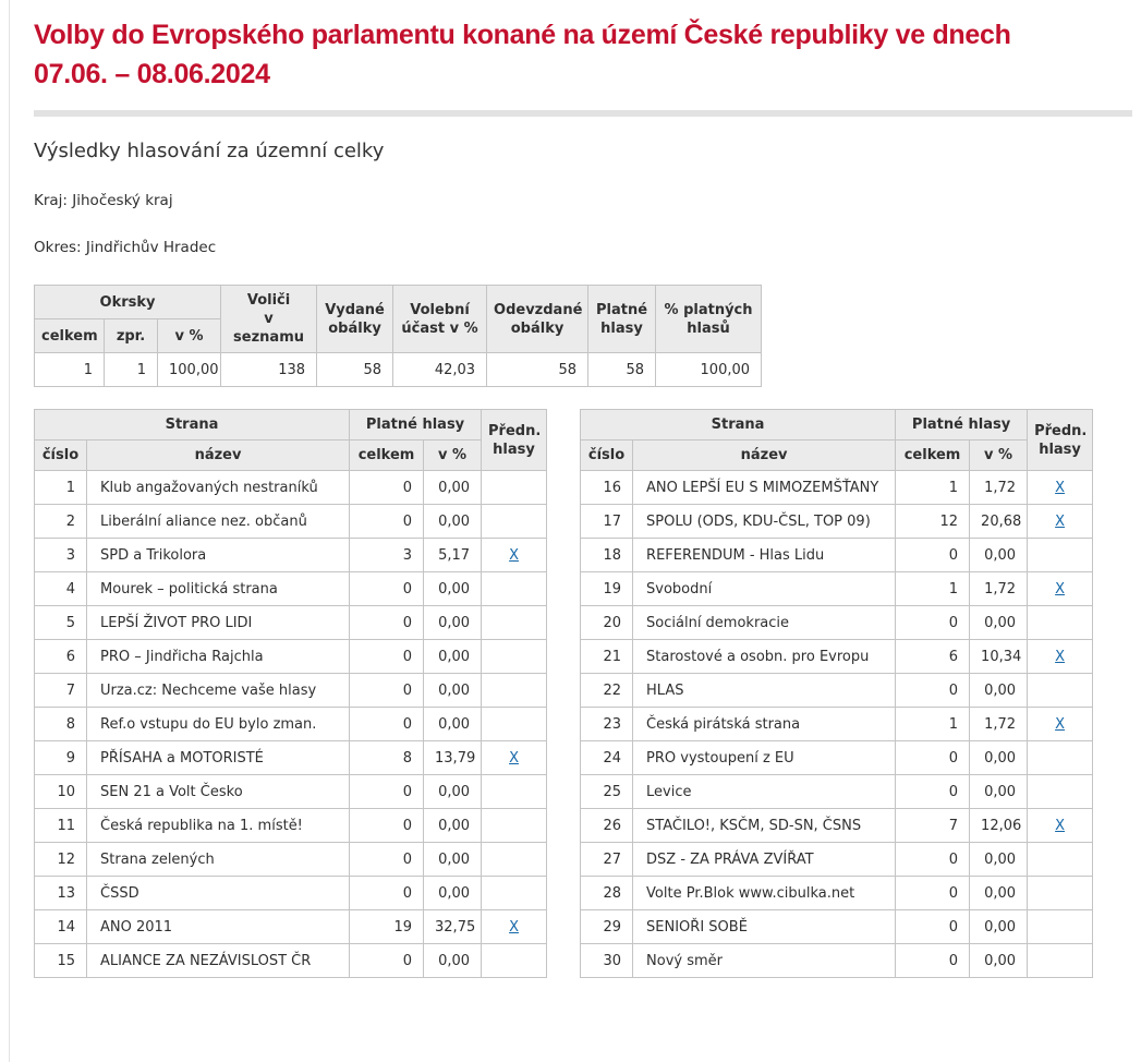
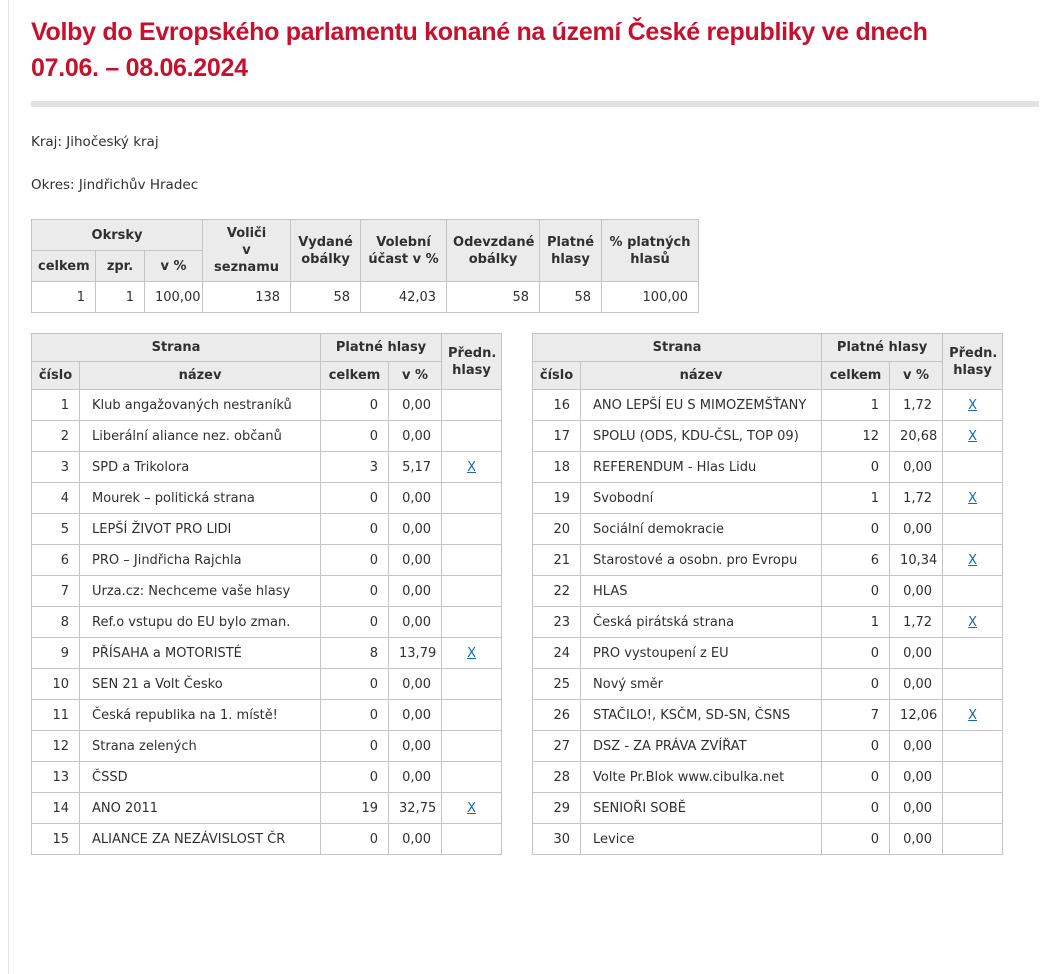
  Volby do Evropského parlamentu konané na území České republiky ve dnech 07.06. – 08.06.2024
- Výsledky hlasování za územní celky
  Kraj: Jihočeský kraj
  Okres: Jindřichův Hradec
  Okrsky	Voliči v seznamu	Vydané obálky	Volební účast v %	Odevzdané obálky	Platné hlasy	% platných hlasů
  celkem	zpr.	v %
  1	1	100,00	138	58	42,03	58	58	100,00
  Strana	Platné hlasy	Předn. hlasy
  číslo	název	celkem	v %
  1	Klub angažovaných nestraníků	0	0,00
  2	Liberální aliance nez. občanů	0	0,00
  3	SPD a Trikolora	3	5,17	X
  4	Mourek – politická strana	0	0,00
  5	LEPŠÍ ŽIVOT PRO LIDI	0	0,00
  6	PRO – Jindřicha Rajchla	0	0,00
  7	Urza.cz: Nechceme vaše hlasy	0	0,00
  8	Ref.o vstupu do EU bylo zman.	0	0,00
  9	PŘÍSAHA a MOTORISTÉ	8	13,79	X
  10	SEN 21 a Volt Česko	0	0,00
  11	Česká republika na 1. místě!	0	0,00
  12	Strana zelených	0	0,00
  13	ČSSD	0	0,00
  14	ANO 2011	19	32,75	X
  15	ALIANCE ZA NEZÁVISLOST ČR	0	0,00
  Strana	Platné hlasy	Předn. hlasy
  číslo	název	celkem	v %
  16	ANO LEPŠÍ EU S MIMOZEMŠŤANY	1	1,72	X
  17	SPOLU (ODS, KDU-ČSL, TOP 09)	12	20,68	X
  18	REFERENDUM - Hlas Lidu	0	0,00
  19	Svobodní	1	1,72	X
  20	Sociální demokracie	0	0,00
  21	Starostové a osobn. pro Evropu	6	10,34	X
  22	HLAS	0	0,00
  23	Česká pirátská strana	1	1,72	X
  24	PRO vystoupení z EU	0	0,00
- 25	Levice	0	0,00
+ 25	Nový směr	0	0,00
  26	STAČILO!, KSČM, SD-SN, ČSNS	7	12,06	X
  27	DSZ - ZA PRÁVA ZVÍŘAT	0	0,00
  28	Volte Pr.Blok www.cibulka.net	0	0,00
  29	SENIOŘI SOBĚ	0	0,00
- 30	Nový směr	0	0,00
+ 30	Levice	0	0,00
